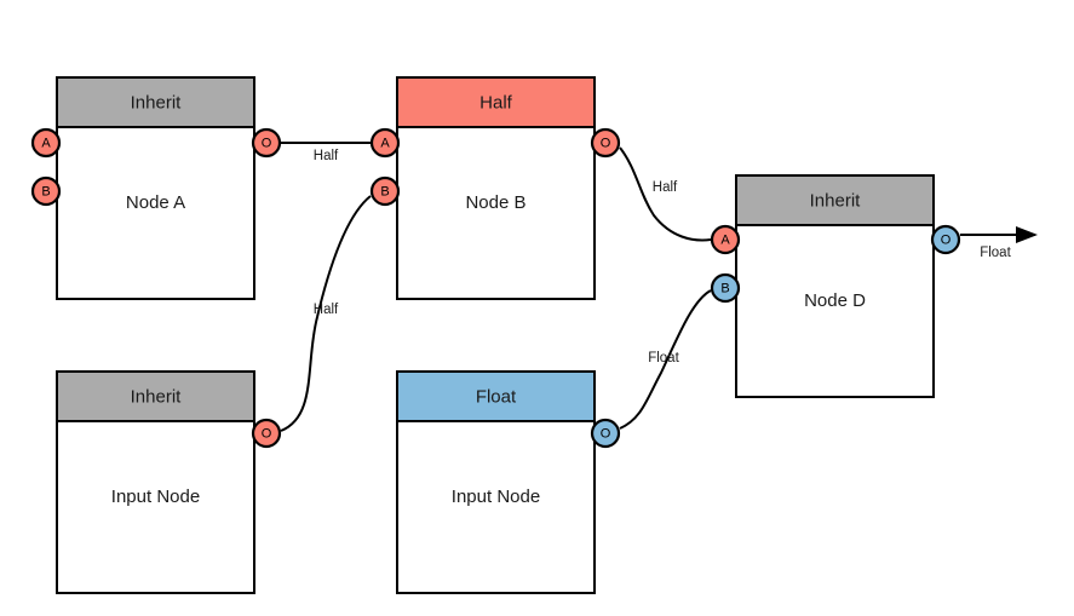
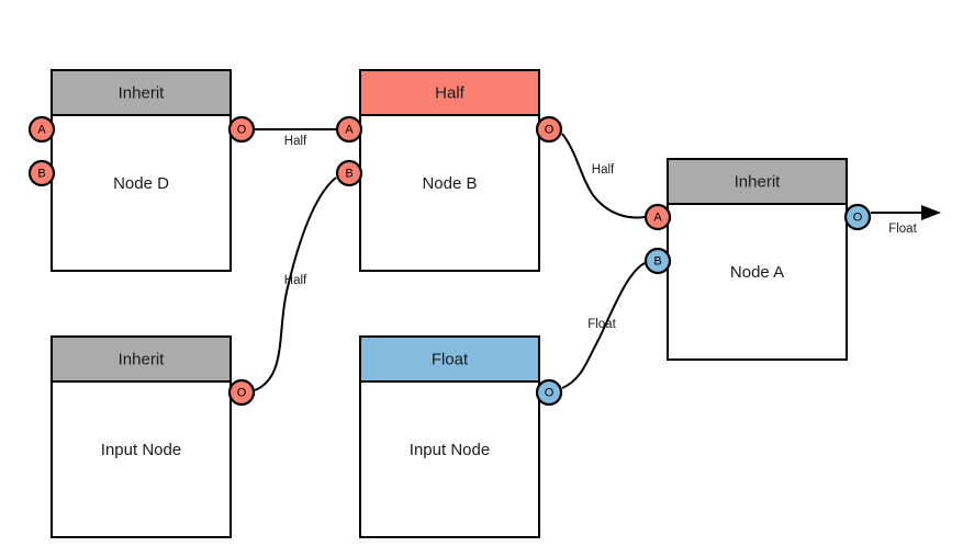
  Inherit
- Node A
+ Node D
  Half
  Node B
  Inherit
- Node D
+ Node A
  Inherit
  Input Node
  Float
  Input Node
  A
  B
  O
  A
  B
  O
  A
  B
  O
  O
  O
  Half
  Half
  Half
  Float
  Float
